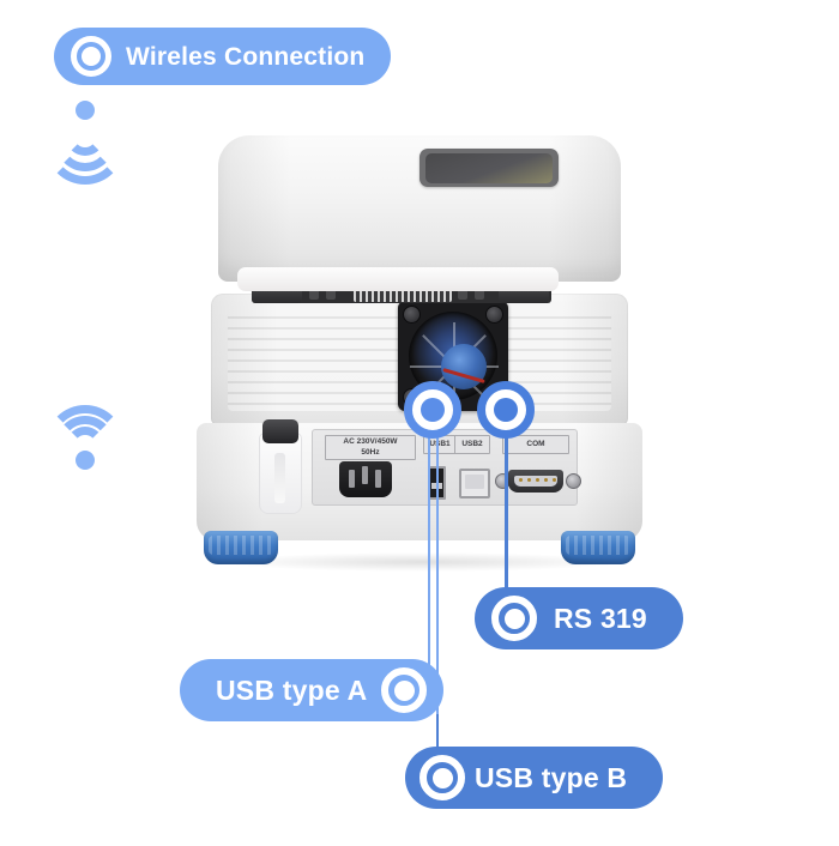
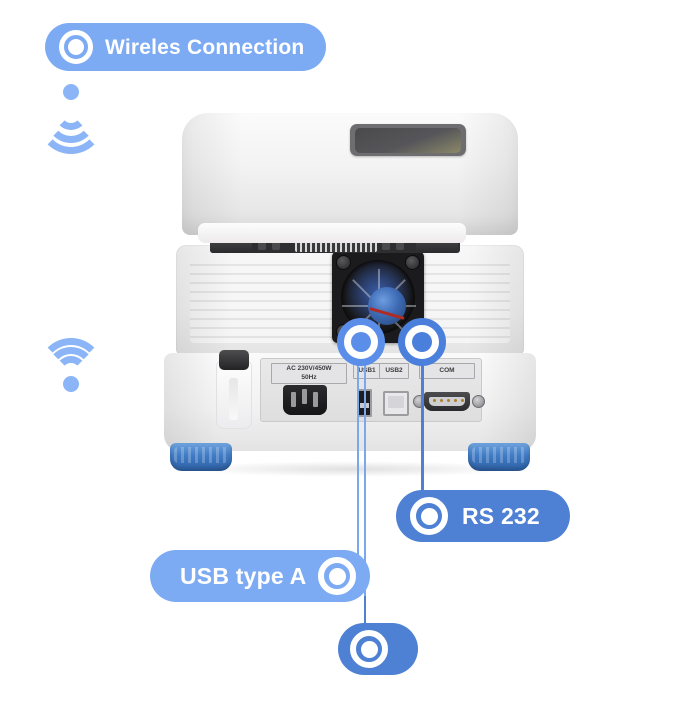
  Wireles Connection
- RS 319
+ RS 232
  USB type A
- USB type B
